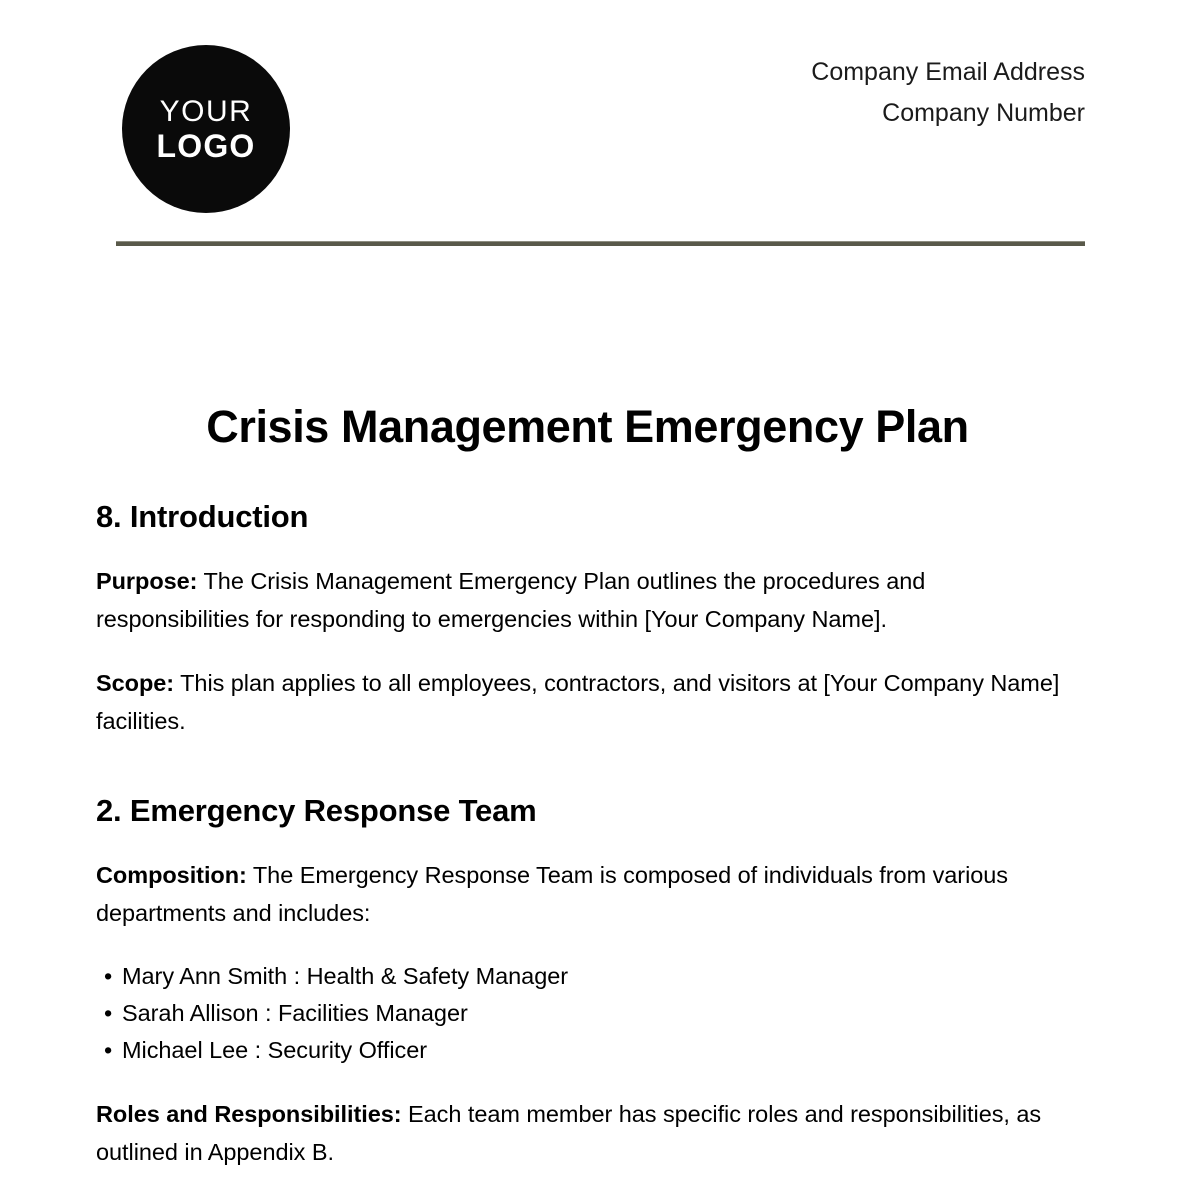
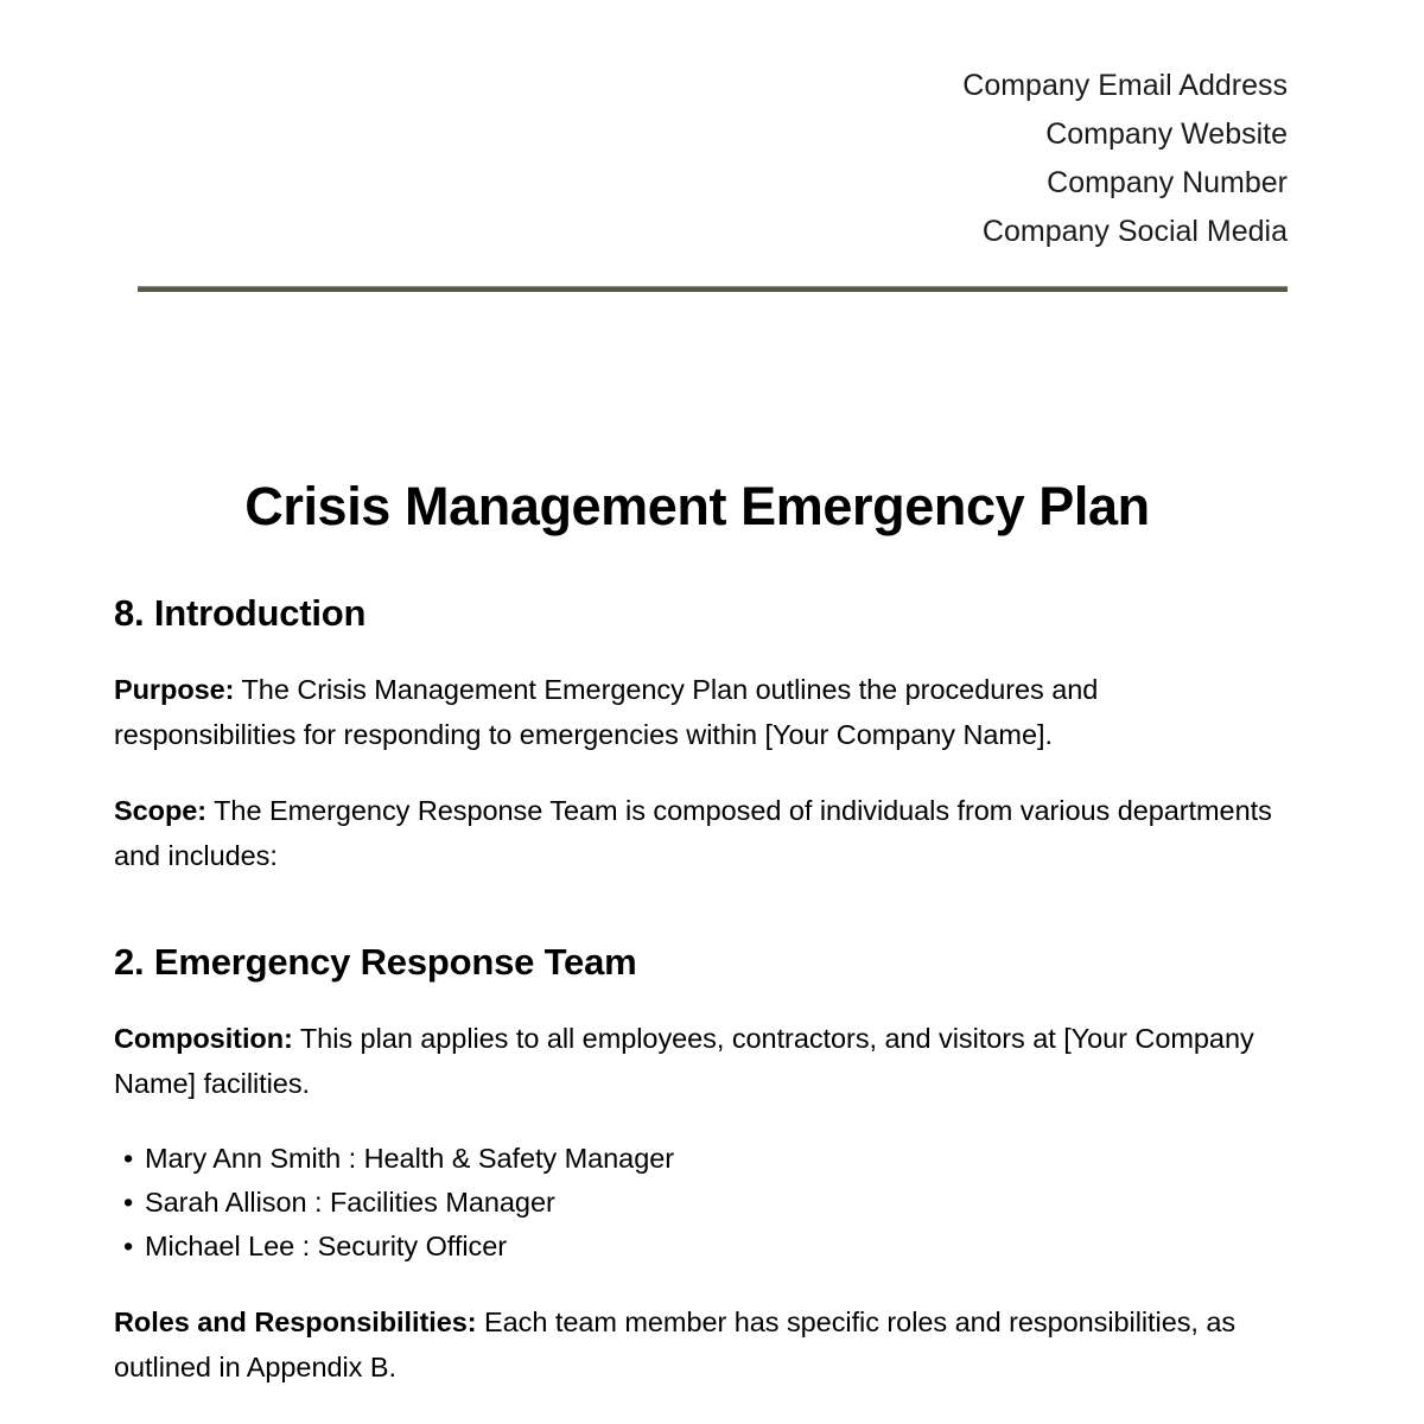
- YOUR
- LOGO
  Company Email Address
+ Company Website
  Company Number
+ Company Social Media
  Crisis Management Emergency Plan
  8. Introduction
  Purpose: The Crisis Management Emergency Plan outlines the procedures and responsibilities for responding to emergencies within [Your Company Name].
- Scope: This plan applies to all employees, contractors, and visitors at [Your Company Name] facilities.
+ Scope: The Emergency Response Team is composed of individuals from various departments and includes:
  2. Emergency Response Team
- Composition: The Emergency Response Team is composed of individuals from various departments and includes:
+ Composition: This plan applies to all employees, contractors, and visitors at [Your Company Name] facilities.
  Mary Ann Smith : Health & Safety Manager
  Sarah Allison : Facilities Manager
  Michael Lee : Security Officer
  Roles and Responsibilities: Each team member has specific roles and responsibilities, as outlined in Appendix B.
